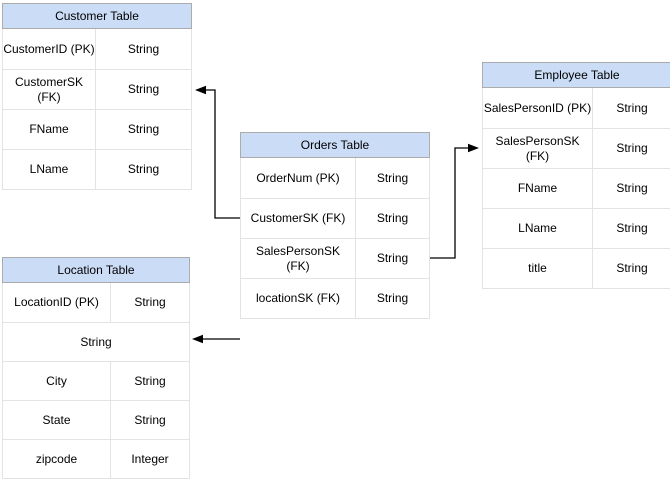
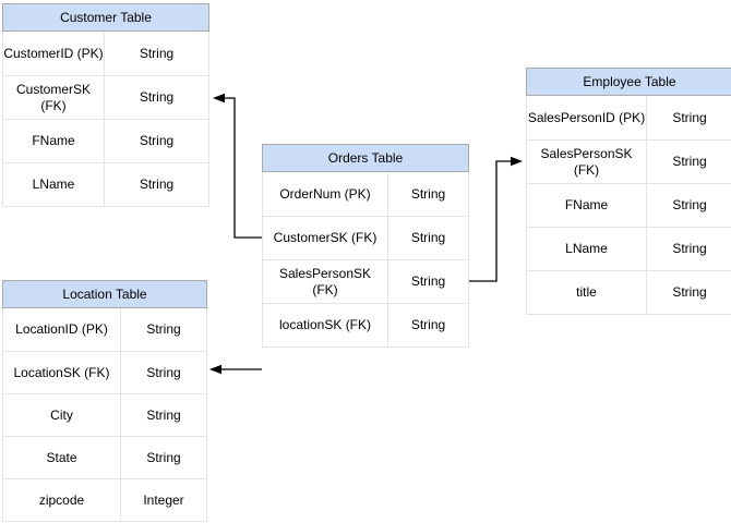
  Customer Table
  CustomerID (PK)
  String
  CustomerSK
  (FK)
  String
  FName
  String
  LName
  String
  Orders Table
  OrderNum (PK)
  String
  CustomerSK (FK)
  String
  SalesPersonSK
  (FK)
  String
  locationSK (FK)
  String
  Employee Table
  SalesPersonID (PK)
  String
  SalesPersonSK
  (FK)
  String
  FName
  String
  LName
  String
  title
  String
  Location Table
  LocationID (PK)
  String
+ LocationSK (FK)
  String
  City
  String
  State
  String
  zipcode
  Integer
